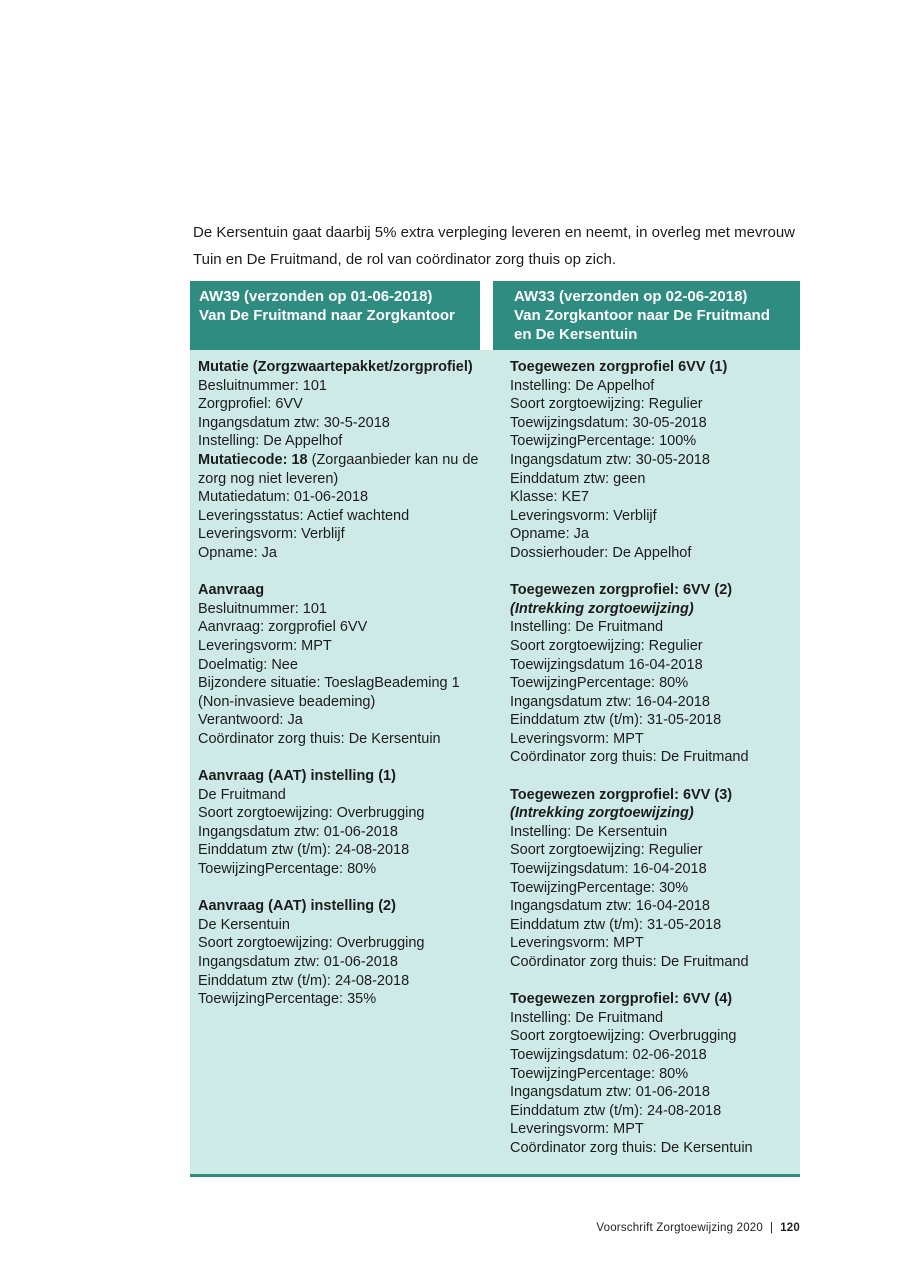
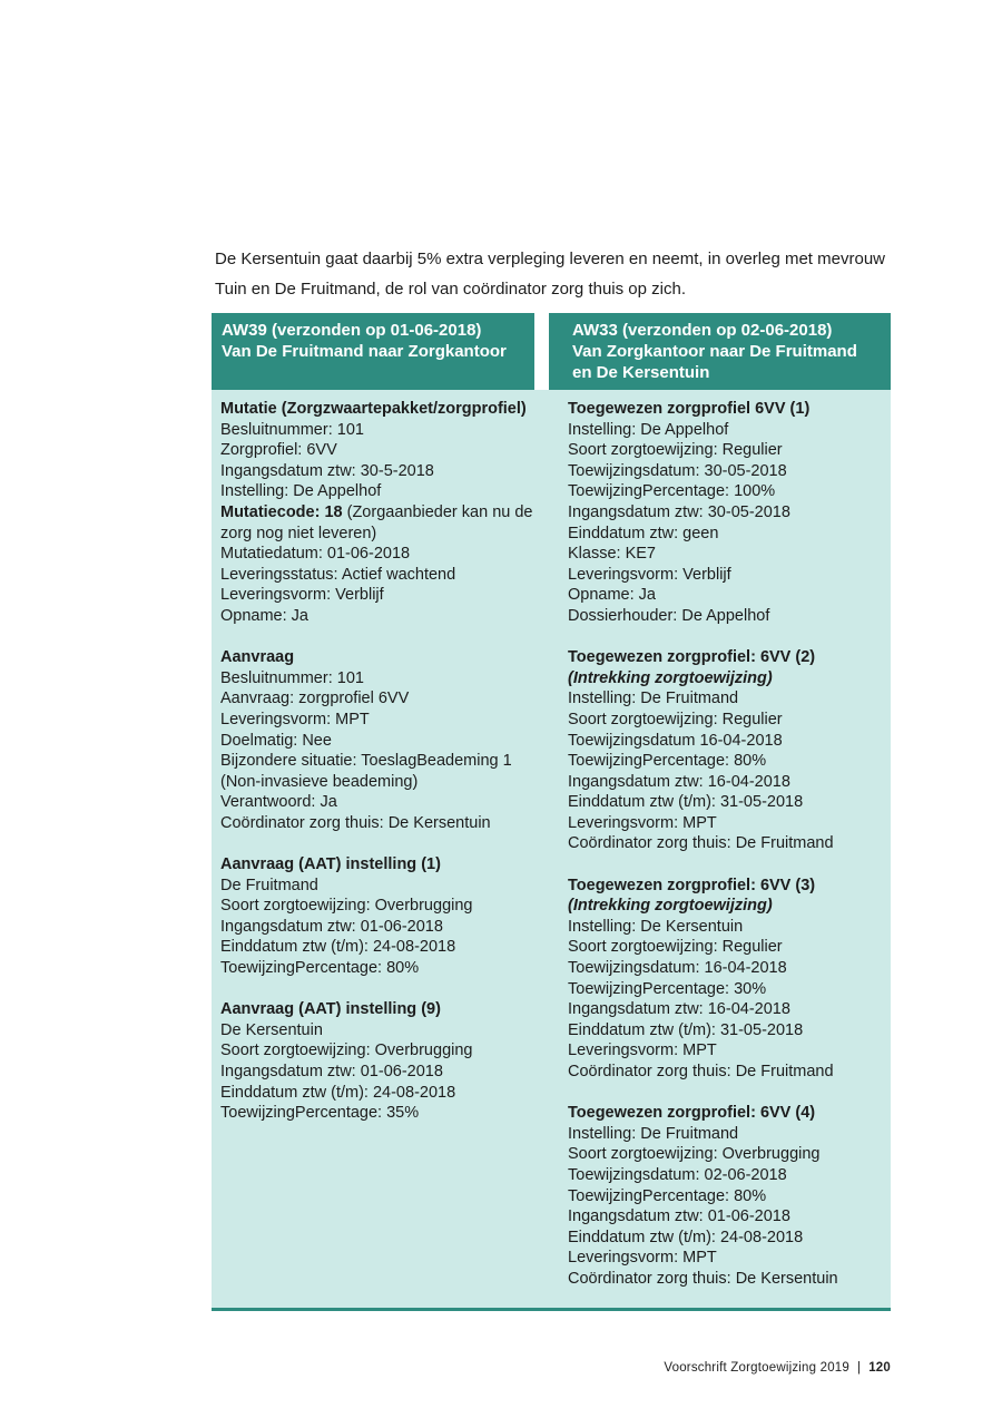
  De Kersentuin gaat daarbij 5% extra verpleging leveren en neemt, in overleg met mevrouw Tuin en De Fruitmand, de rol van coördinator zorg thuis op zich.
  AW39 (verzonden op 01-06-2018)
  Van De Fruitmand naar Zorgkantoor
  AW33 (verzonden op 02-06-2018)
  Van Zorgkantoor naar De Fruitmand en De Kersentuin
  Mutatie (Zorgzwaartepakket/zorgprofiel)
  Besluitnummer: 101
  Zorgprofiel: 6VV
  Ingangsdatum ztw: 30-5-2018
  Instelling: De Appelhof
  Mutatiecode: 18 (Zorgaanbieder kan nu de zorg nog niet leveren)
  Mutatiedatum: 01-06-2018
  Leveringsstatus: Actief wachtend
  Leveringsvorm: Verblijf
  Opname: Ja
  Aanvraag
  Besluitnummer: 101
  Aanvraag: zorgprofiel 6VV
  Leveringsvorm: MPT
  Doelmatig: Nee
  Bijzondere situatie: ToeslagBeademing 1 (Non-invasieve beademing)
  Verantwoord: Ja
  Coördinator zorg thuis: De Kersentuin
  Aanvraag (AAT) instelling (1)
  De Fruitmand
  Soort zorgtoewijzing: Overbrugging
  Ingangsdatum ztw: 01-06-2018
  Einddatum ztw (t/m): 24-08-2018
  ToewijzingPercentage: 80%
- Aanvraag (AAT) instelling (2)
+ Aanvraag (AAT) instelling (9)
  De Kersentuin
  Soort zorgtoewijzing: Overbrugging
  Ingangsdatum ztw: 01-06-2018
  Einddatum ztw (t/m): 24-08-2018
  ToewijzingPercentage: 35%
  Toegewezen zorgprofiel 6VV (1)
  Instelling: De Appelhof
  Soort zorgtoewijzing: Regulier
  Toewijzingsdatum: 30-05-2018
  ToewijzingPercentage: 100%
  Ingangsdatum ztw: 30-05-2018
  Einddatum ztw: geen
  Klasse: KE7
  Leveringsvorm: Verblijf
  Opname: Ja
  Dossierhouder: De Appelhof
  Toegewezen zorgprofiel: 6VV (2)
  (Intrekking zorgtoewijzing)
  Instelling: De Fruitmand
  Soort zorgtoewijzing: Regulier
  Toewijzingsdatum 16-04-2018
  ToewijzingPercentage: 80%
  Ingangsdatum ztw: 16-04-2018
  Einddatum ztw (t/m): 31-05-2018
  Leveringsvorm: MPT
  Coördinator zorg thuis: De Fruitmand
  Toegewezen zorgprofiel: 6VV (3)
  (Intrekking zorgtoewijzing)
  Instelling: De Kersentuin
  Soort zorgtoewijzing: Regulier
  Toewijzingsdatum: 16-04-2018
  ToewijzingPercentage: 30%
  Ingangsdatum ztw: 16-04-2018
  Einddatum ztw (t/m): 31-05-2018
  Leveringsvorm: MPT
  Coördinator zorg thuis: De Fruitmand
  Toegewezen zorgprofiel: 6VV (4)
  Instelling: De Fruitmand
  Soort zorgtoewijzing: Overbrugging
  Toewijzingsdatum: 02-06-2018
  ToewijzingPercentage: 80%
  Ingangsdatum ztw: 01-06-2018
  Einddatum ztw (t/m): 24-08-2018
  Leveringsvorm: MPT
  Coördinator zorg thuis: De Kersentuin
- Voorschrift Zorgtoewijzing 2020
+ Voorschrift Zorgtoewijzing 2019
  |
  120
